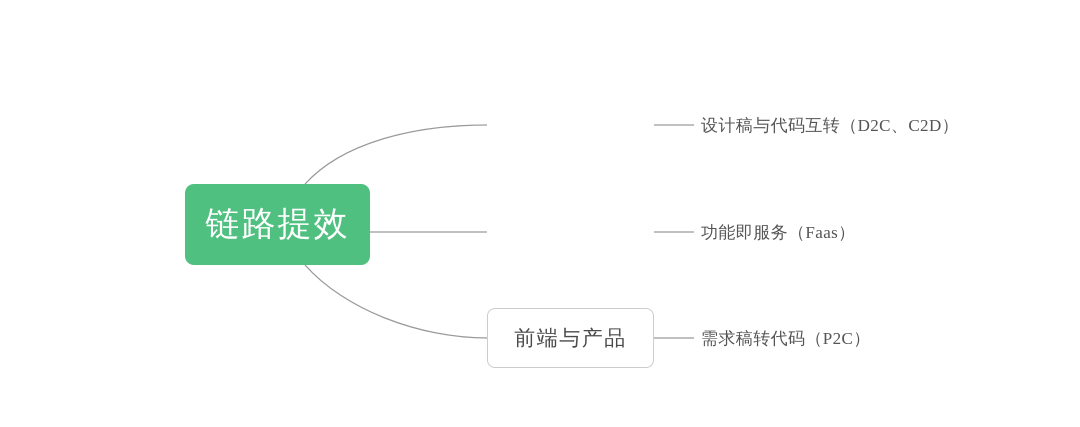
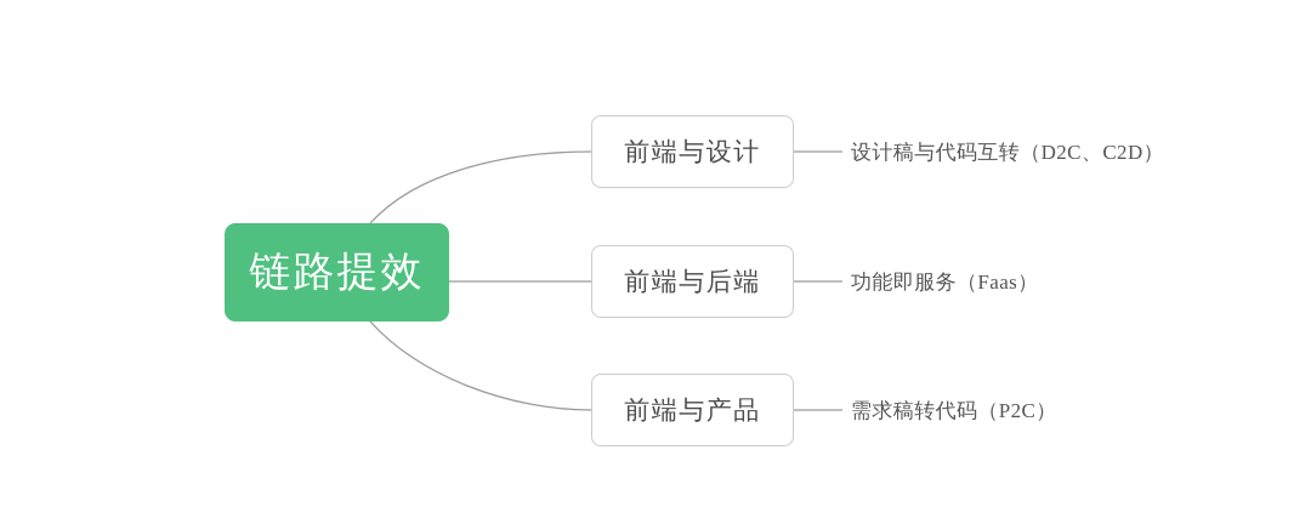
  链路提效
+ 前端与设计
+ 前端与后端
  前端与产品
  设计稿与代码互转（D2C、C2D）
  功能即服务（Faas）
  需求稿转代码（P2C）
